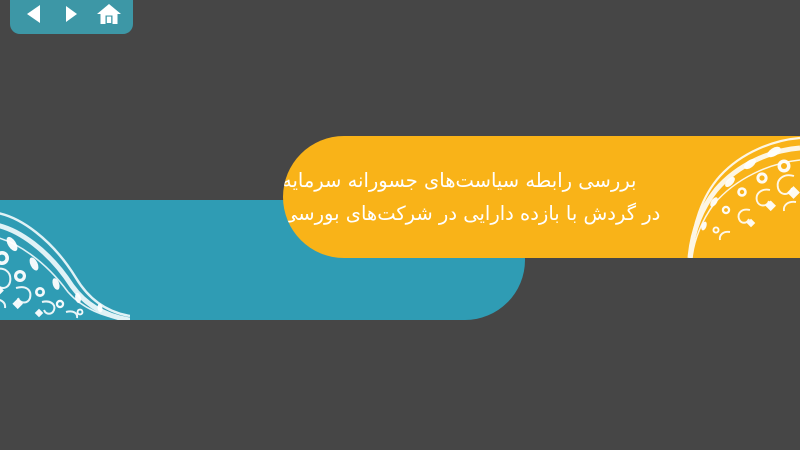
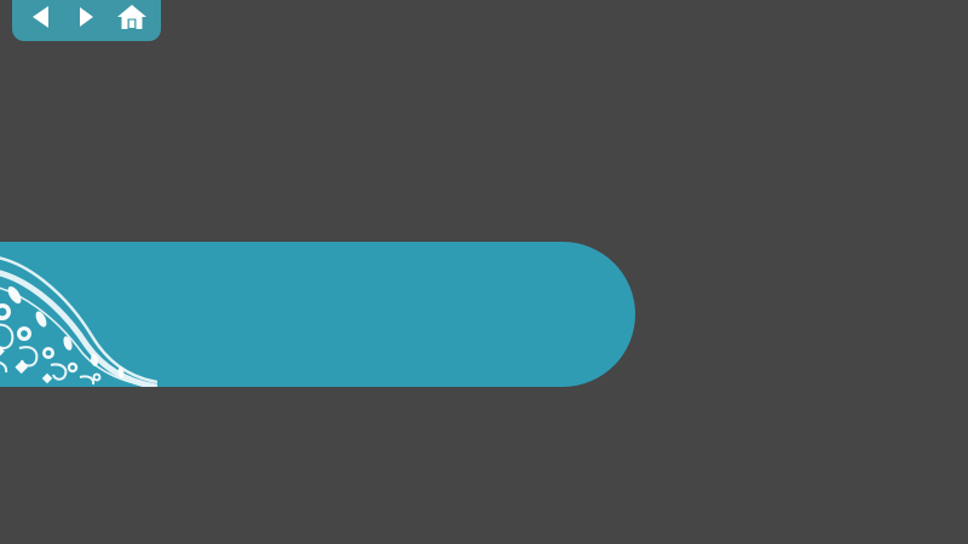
- بررسی رابطه سیاست‌های جسورانه سرمایه
- در گردش با بازده دارایی در شرکت‌های بورسی
